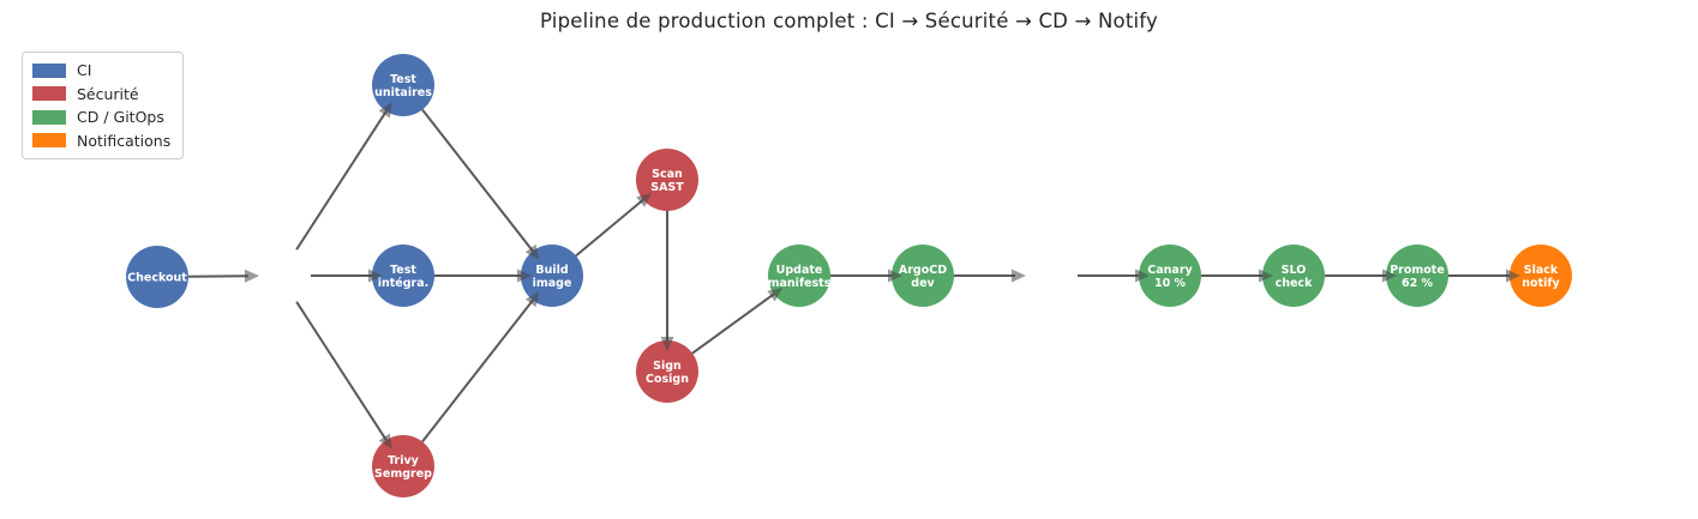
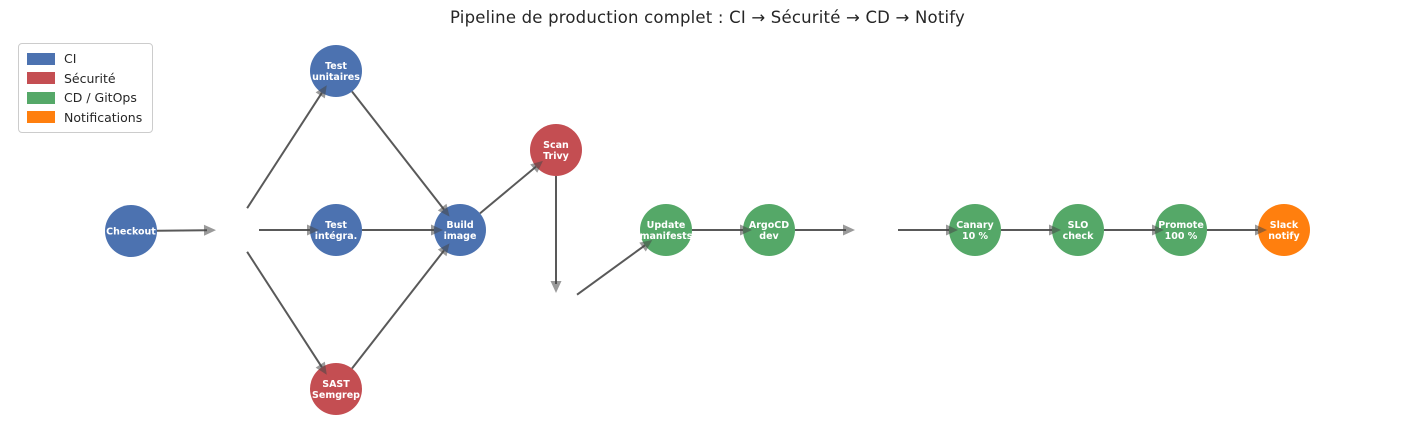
  Pipeline de production complet : CI → Sécurité → CD → Notify
  Checkout
  Test unitaires
  Test intégra.
- Trivy Semgrep
+ SAST Semgrep
  Build image
- Scan SAST
+ Scan Trivy
- Sign Cosign
  Update manifests
  ArgoCD dev
  Canary 10 %
  SLO check
- Promote 62 %
+ Promote 100 %
  Slack notify
  CI
  Sécurité
  CD / GitOps
  Notifications
